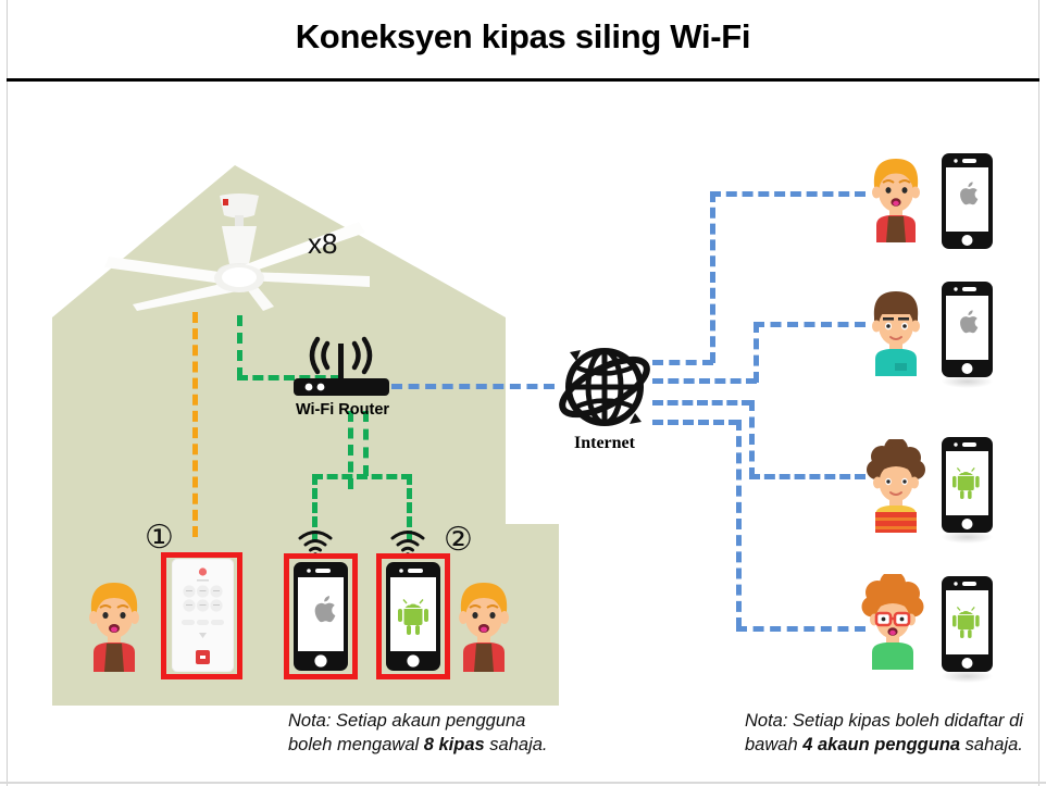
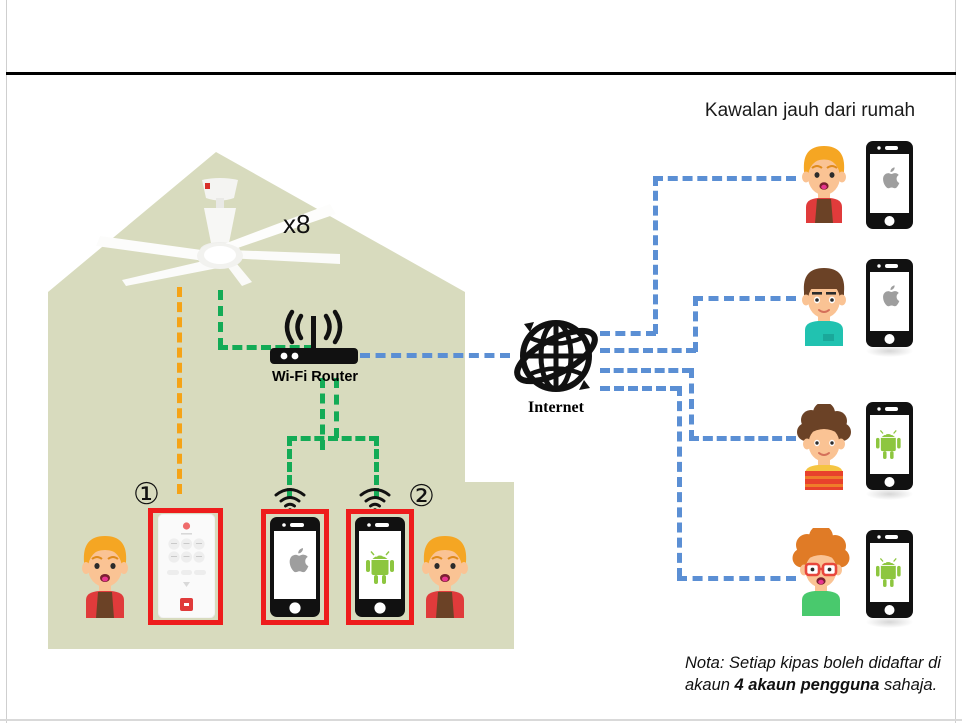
- Koneksyen kipas siling Wi-Fi
  x8
  Wi-Fi Router
  Internet
+ Kawalan jauh dari rumah
  ①
  ②
- Nota: Setiap akaun pengguna boleh mengawal 8 kipas sahaja.
- Nota: Setiap kipas boleh didaftar di bawah 4 akaun pengguna sahaja.
+ Nota: Setiap kipas boleh didaftar di akaun 4 akaun pengguna sahaja.
